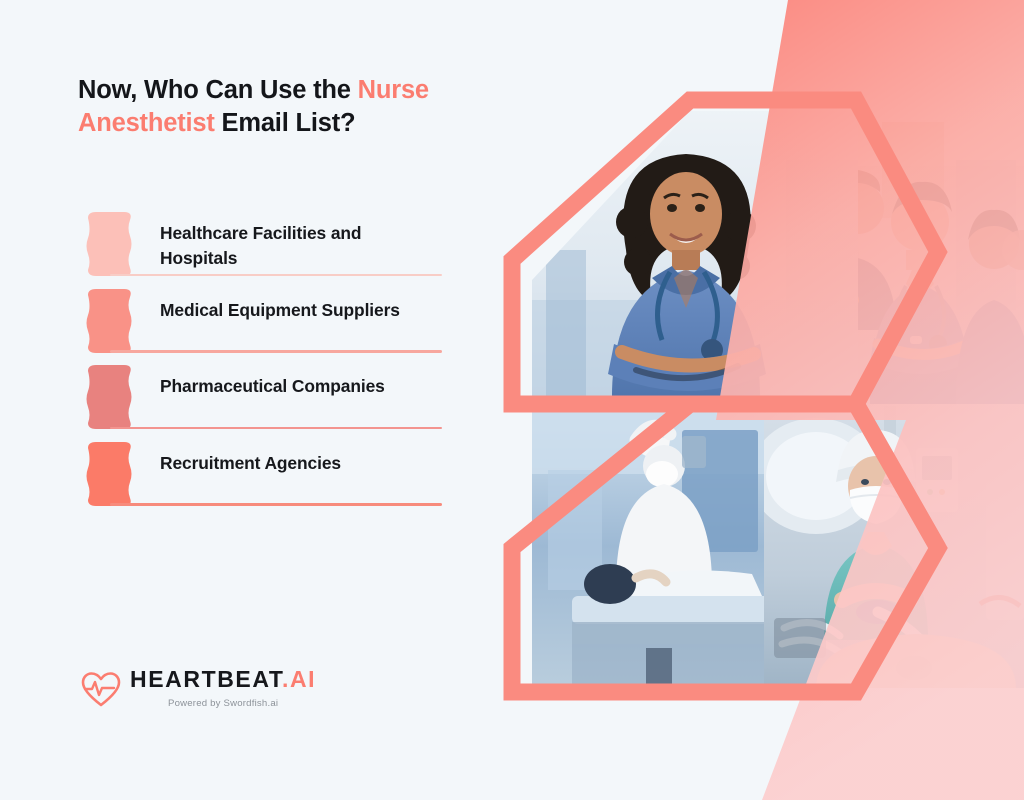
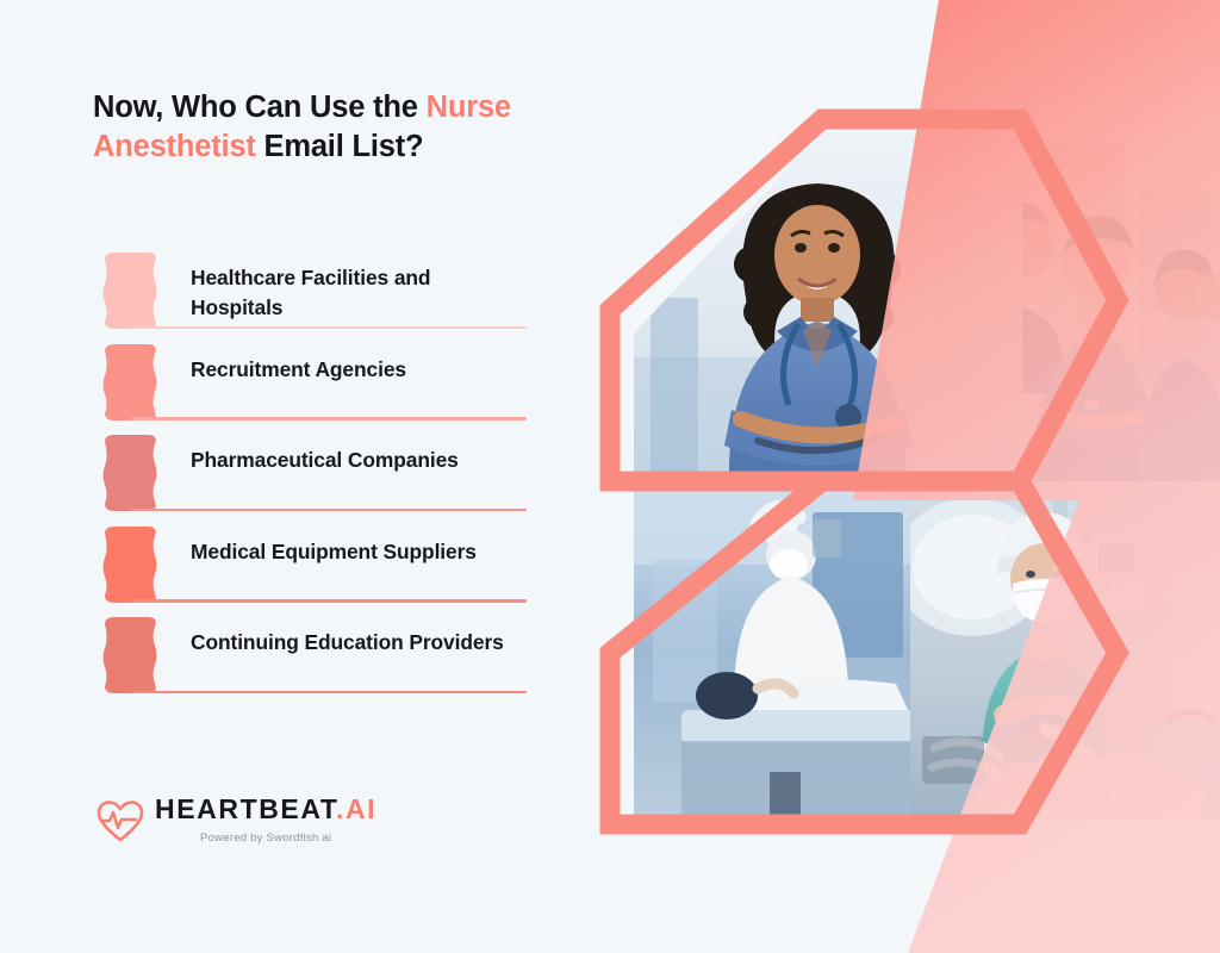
  Now, Who Can Use the Nurse Anesthetist Email List?
  Healthcare Facilities and Hospitals
- Medical Equipment Suppliers
+ Recruitment Agencies
  Pharmaceutical Companies
- Recruitment Agencies
+ Medical Equipment Suppliers
+ Continuing Education Providers
  HEARTBEAT.AI
  Powered by Swordfish.ai
